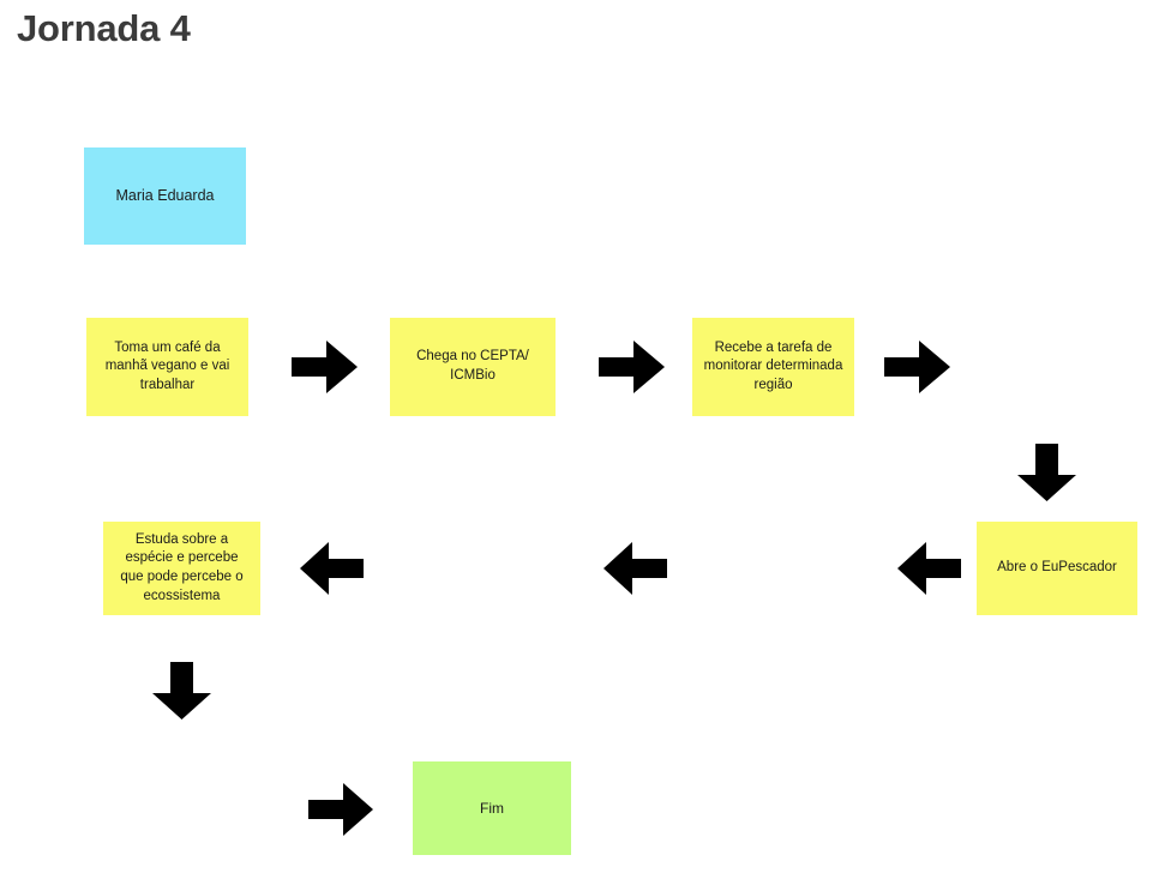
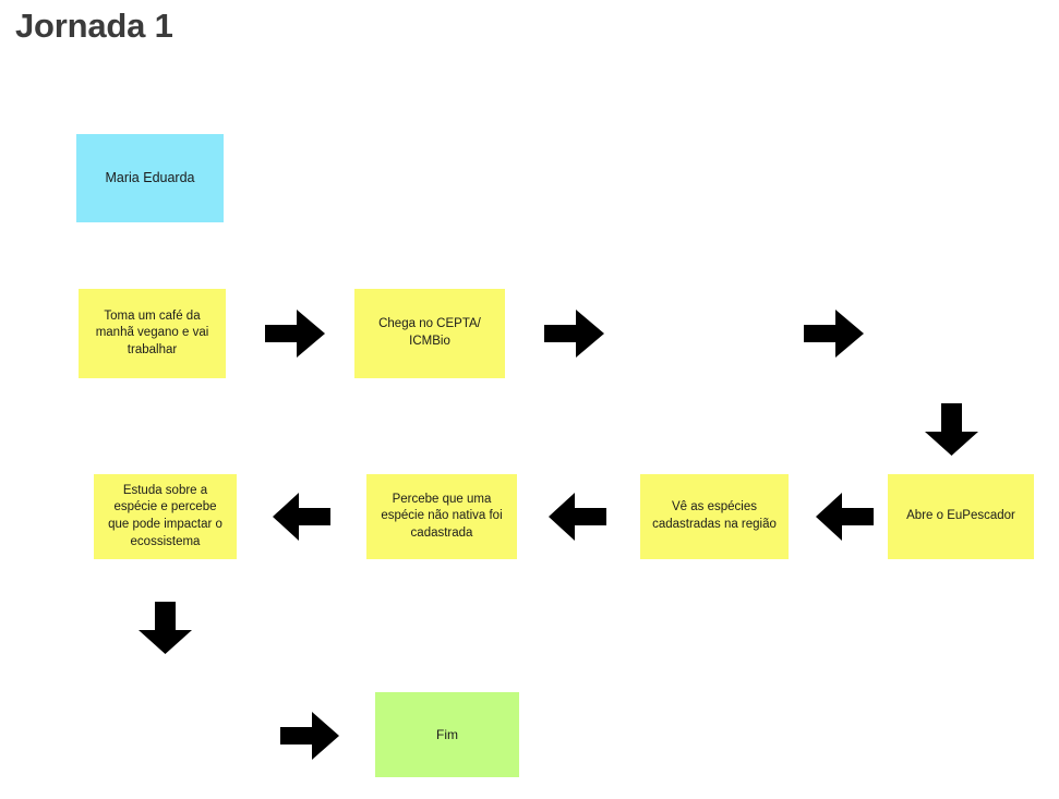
- Jornada 4
+ Jornada 1
  Maria Eduarda
  Toma um café da manhã vegano e vai trabalhar
  Chega no CEPTA/ ICMBio
- Recebe a tarefa de monitorar determinada região
  Abre o EuPescador
+ Vê as espécies cadastradas na região
+ Percebe que uma espécie não nativa foi cadastrada
- Estuda sobre a espécie e percebe que pode percebe o ecossistema
+ Estuda sobre a espécie e percebe que pode impactar o ecossistema
  Fim
